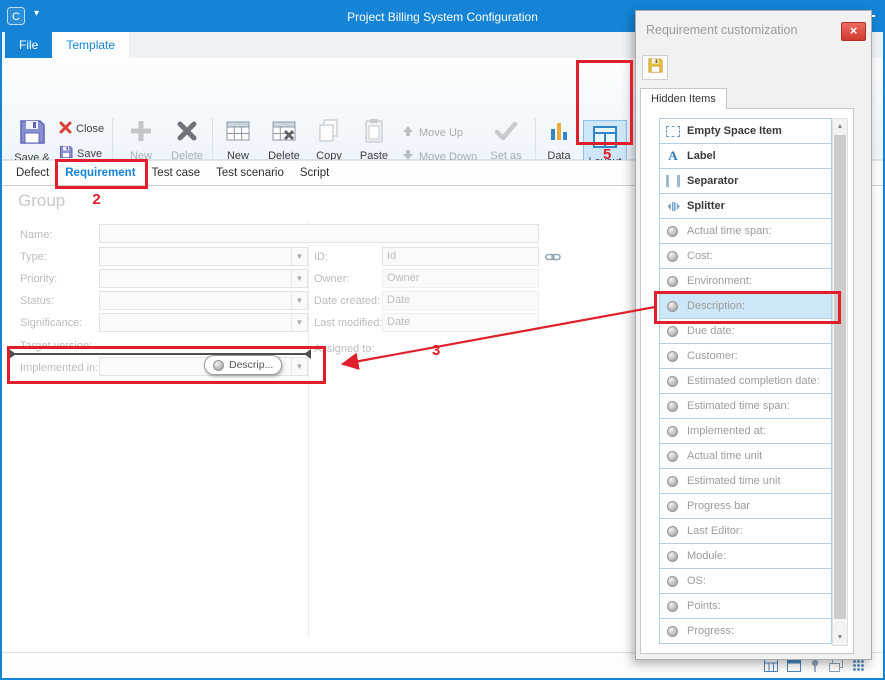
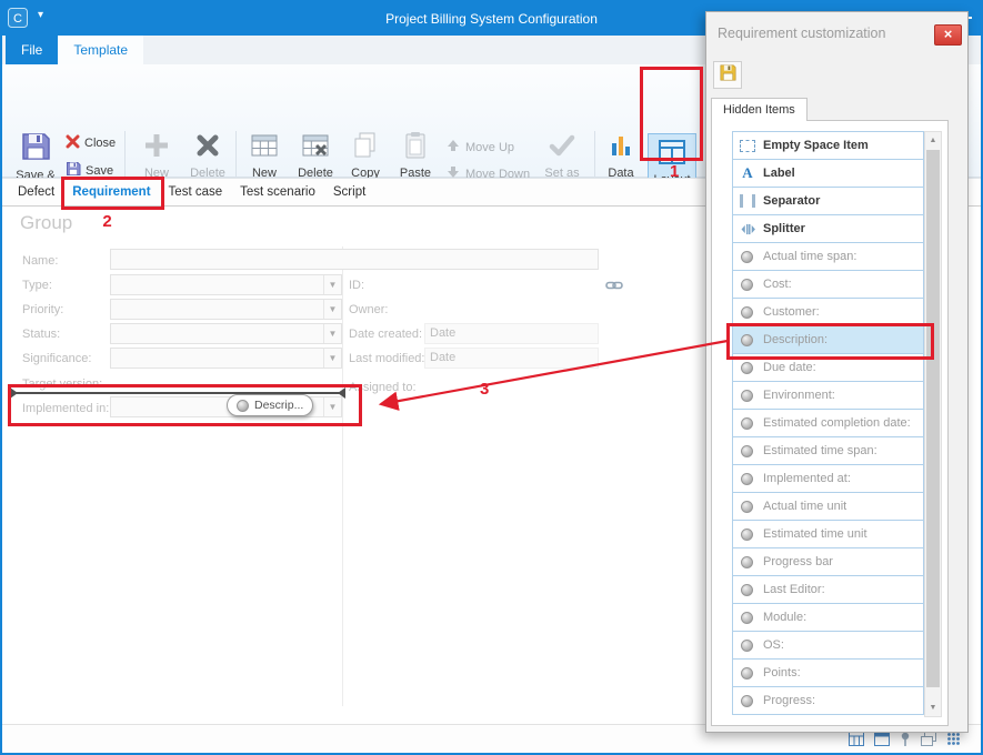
  C
  ▾
  Project Billing System Configuration
  File
  Template
  Save &
  Close
  Save
  New
  Delete
  New
  Delete
  Copy
  Paste
  Move Up
  Move Down
  Set as
  Data
  Defect
  Requirement
  Test case
  Test scenario
  Script
  Group
  Name:
  Type:
  ▼
  ID:
- Id
  Priority:
  ▼
  Owner:
- Owner
  Status:
  ▼
  Date created:
  Date
  Significance:
  ▼
  Last modified:
  Date
  Target version:
  Assigned to:
  Implemented in:
  ▼
  Descrip...
  Requirement customization
  ×
  Hidden Items
  Empty Space Item
  A
  Label
  Separator
  Splitter
  Actual time span:
  Cost:
- Environment:
+ Customer:
  Description:
  Due date:
- Customer:
+ Environment:
  Estimated completion date:
  Estimated time span:
  Implemented at:
  Actual time unit
  Estimated time unit
  Progress bar
  Last Editor:
  Module:
  OS:
  Points:
  Progress:
- 5
+ 1
  2
  3
